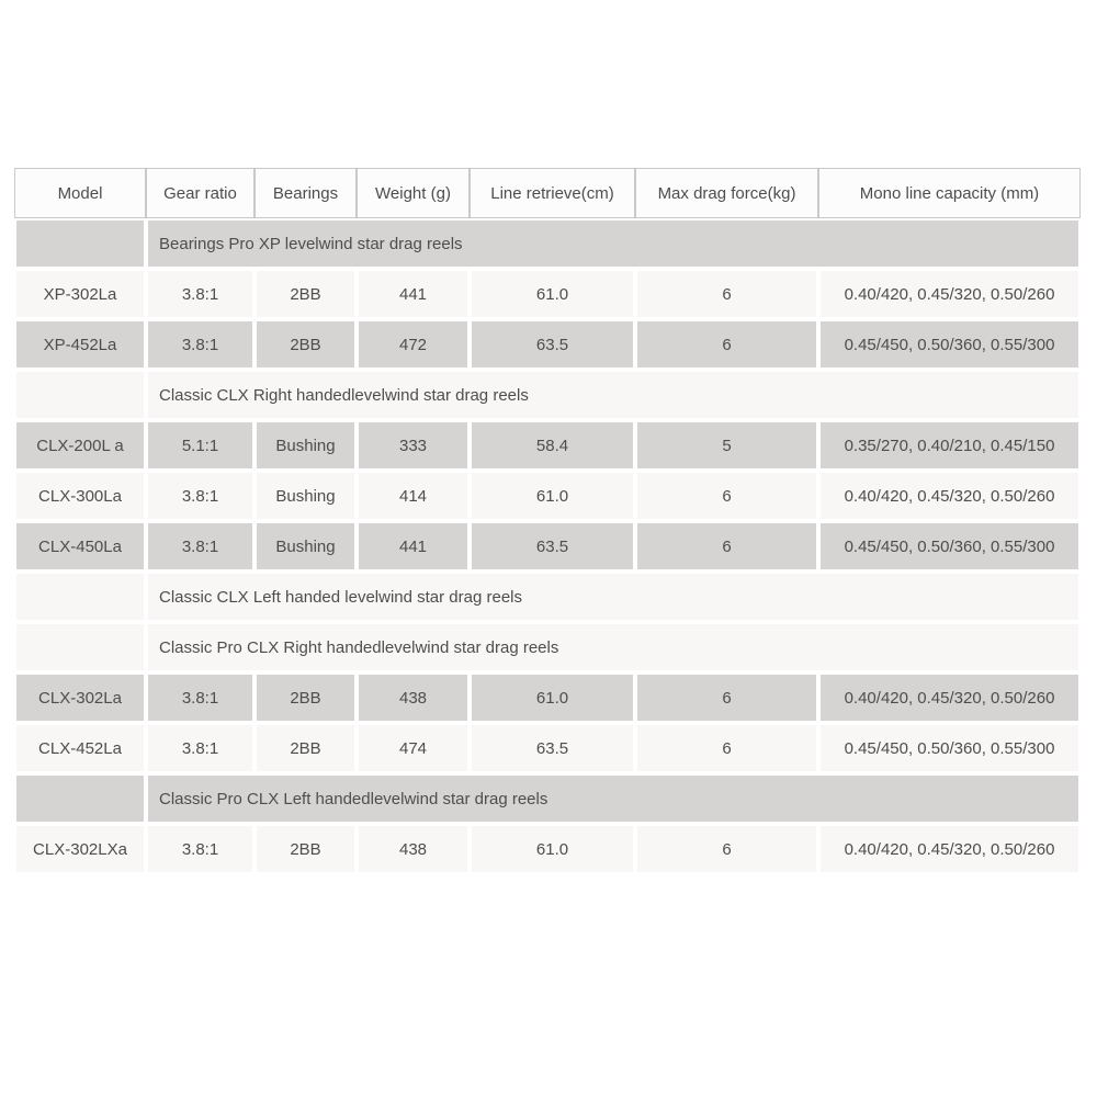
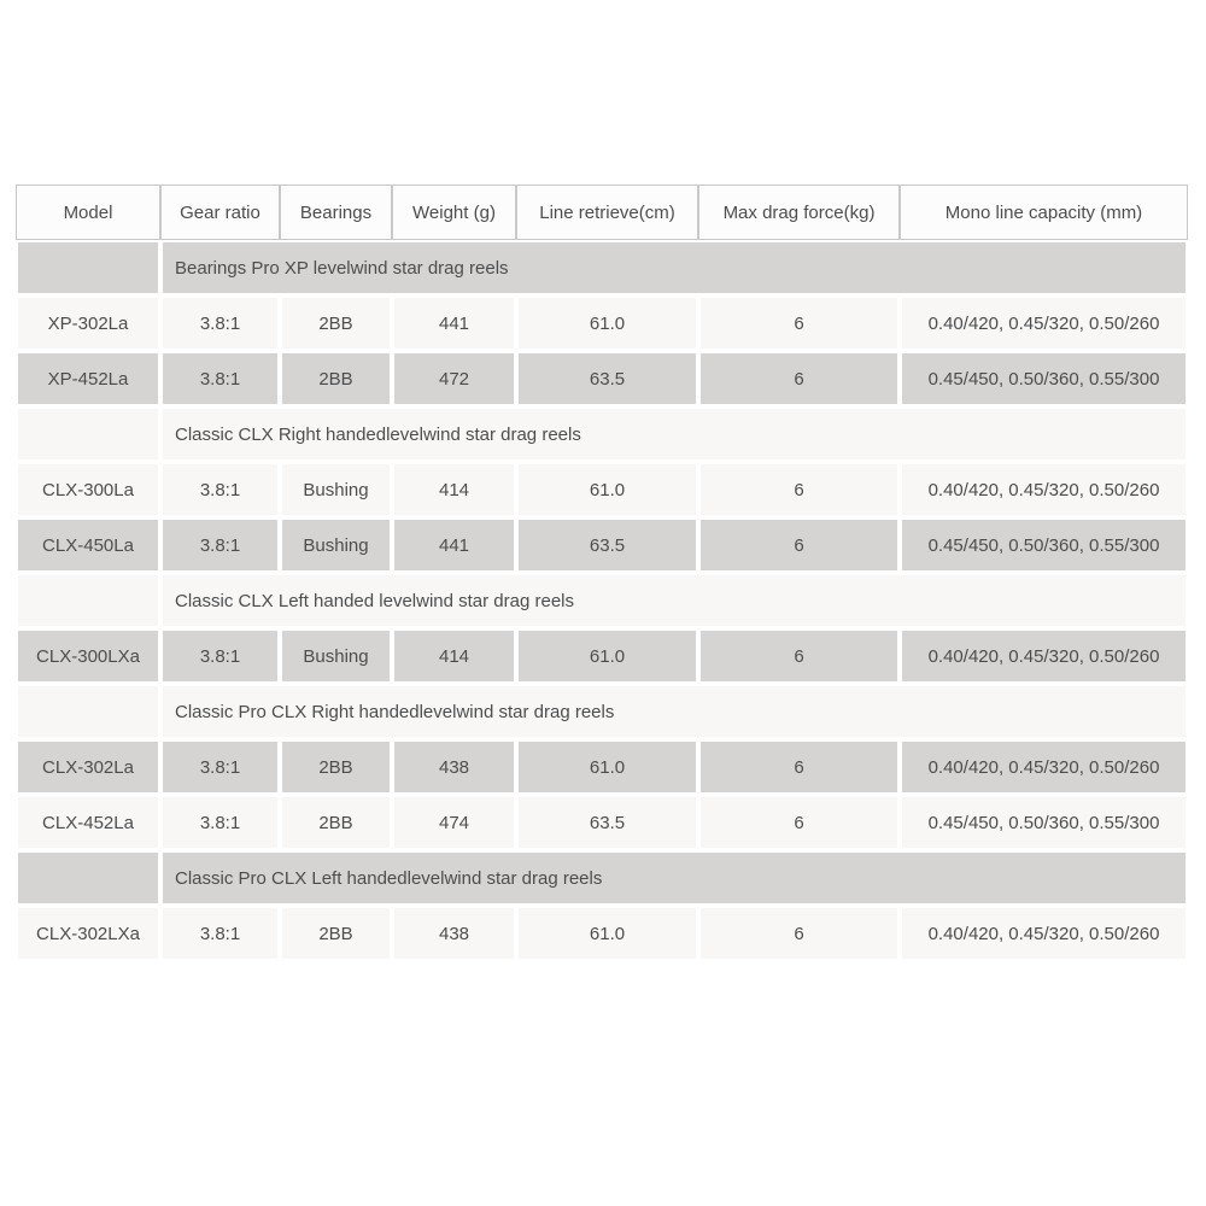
  Model	Gear ratio	Bearings	Weight (g)	Line retrieve(cm)	Max drag force(kg)	Mono line capacity (mm)
  	Bearings Pro XP levelwind star drag reels
  XP-302La	3.8:1	2BB	441	61.0	6	0.40/420, 0.45/320, 0.50/260
  XP-452La	3.8:1	2BB	472	63.5	6	0.45/450, 0.50/360, 0.55/300
  	Classic CLX Right handedlevelwind star drag reels
- CLX-200L a	5.1:1	Bushing	333	58.4	5	0.35/270, 0.40/210, 0.45/150
  CLX-300La	3.8:1	Bushing	414	61.0	6	0.40/420, 0.45/320, 0.50/260
  CLX-450La	3.8:1	Bushing	441	63.5	6	0.45/450, 0.50/360, 0.55/300
  	Classic CLX Left handed levelwind star drag reels
+ CLX-300LXa	3.8:1	Bushing	414	61.0	6	0.40/420, 0.45/320, 0.50/260
  	Classic Pro CLX Right handedlevelwind star drag reels
  CLX-302La	3.8:1	2BB	438	61.0	6	0.40/420, 0.45/320, 0.50/260
  CLX-452La	3.8:1	2BB	474	63.5	6	0.45/450, 0.50/360, 0.55/300
  	Classic Pro CLX Left handedlevelwind star drag reels
  CLX-302LXa	3.8:1	2BB	438	61.0	6	0.40/420, 0.45/320, 0.50/260
